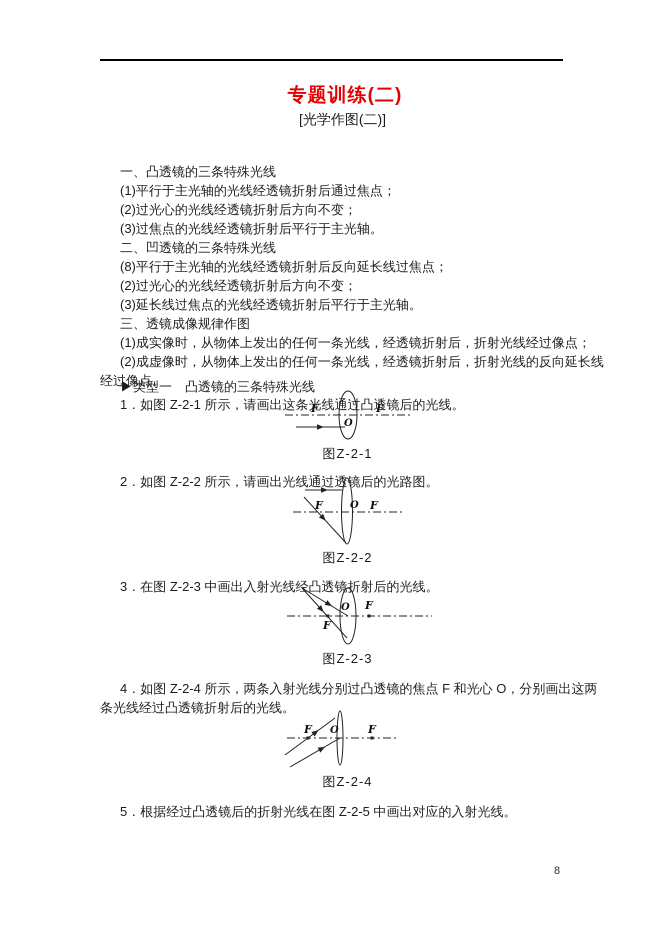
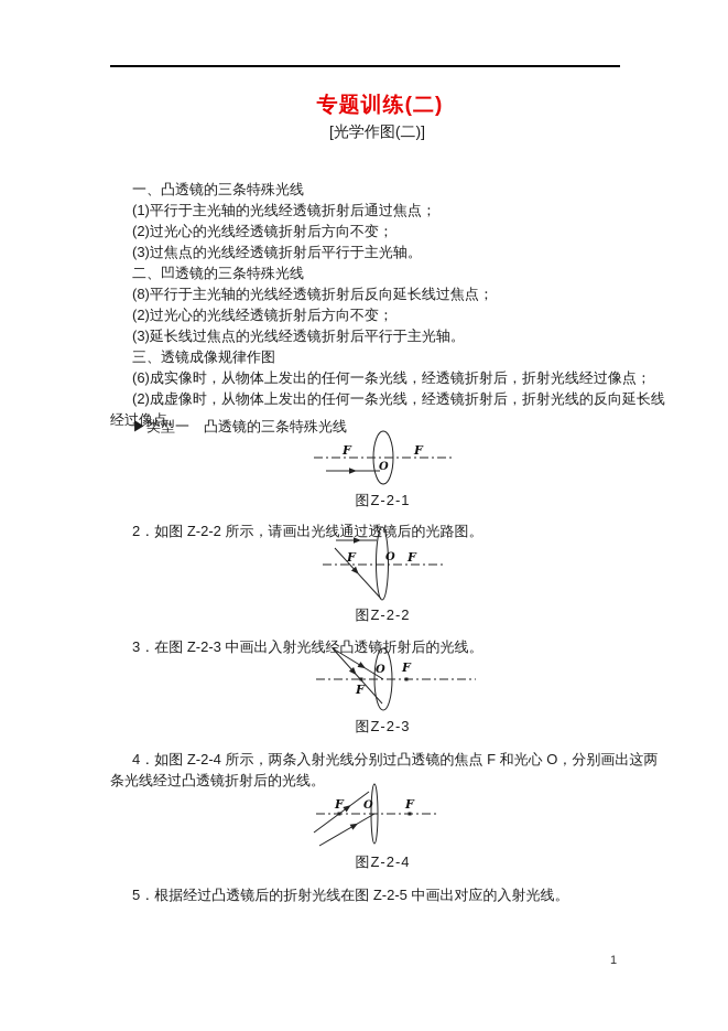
  专题训练(二)
  [光学作图(二)]
  一、凸透镜的三条特殊光线
  (1)平行于主光轴的光线经透镜折射后通过焦点；
  (2)过光心的光线经透镜折射后方向不变；
  (3)过焦点的光线经透镜折射后平行于主光轴。
  二、凹透镜的三条特殊光线
  (8)平行于主光轴的光线经透镜折射后反向延长线过焦点；
  (2)过光心的光线经透镜折射后方向不变；
  (3)延长线过焦点的光线经透镜折射后平行于主光轴。
  三、透镜成像规律作图
- (1)成实像时，从物体上发出的任何一条光线，经透镜折射后，折射光线经过像点；
+ (6)成实像时，从物体上发出的任何一条光线，经透镜折射后，折射光线经过像点；
  (2)成虚像时，从物体上发出的任何一条光线，经透镜折射后，折射光线的反向延长线
  经过像点。
  ▶类型一 凸透镜的三条特殊光线
- 1．如图 Z-2-1 所示，请画出这条光线通过凸透镜后的光线。
  F
  O
  F
  图Z-2-1
  2．如图 Z-2-2 所示，请画出光线通过透镜后的光路图。
  F
  O
  F
  图Z-2-2
  3．在图 Z-2-3 中画出入射光线经凸透镜折射后的光线。
  F
  O
  F
  图Z-2-3
  4．如图 Z-2-4 所示，两条入射光线分别过凸透镜的焦点 F 和光心 O，分别画出这两
  条光线经过凸透镜折射后的光线。
  F
  O
  F
  图Z-2-4
  5．根据经过凸透镜后的折射光线在图 Z-2-5 中画出对应的入射光线。
- 8
+ 1
